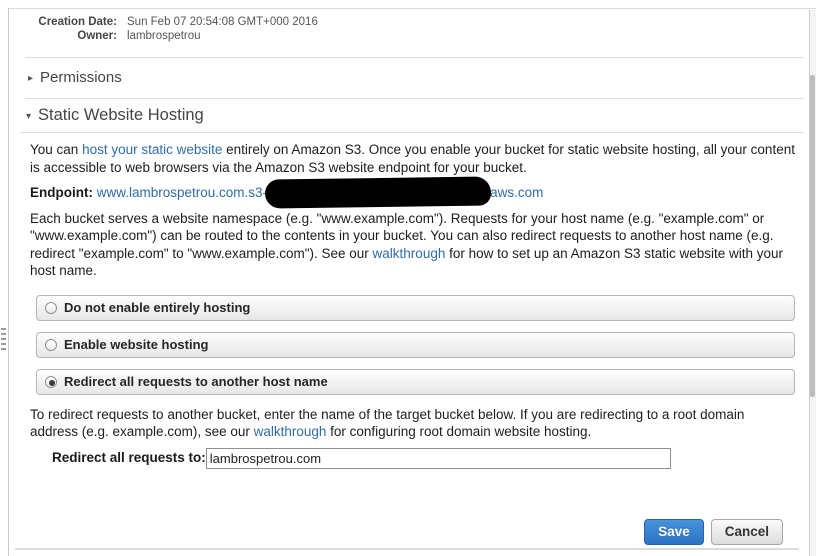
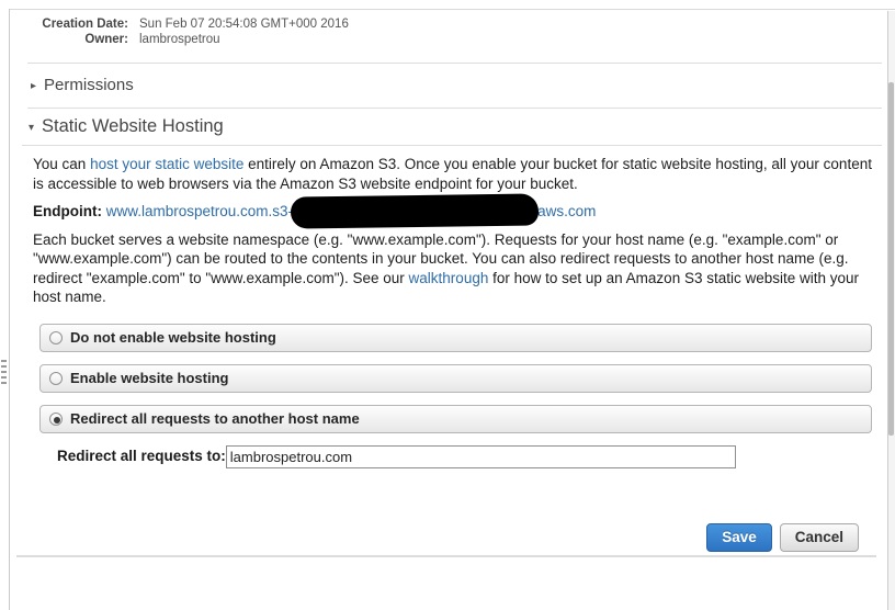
  Creation Date:
  Sun Feb 07 20:54:08 GMT+000 2016
  Owner:
  lambrospetrou
  ▸
  Permissions
  ▾
  Static Website Hosting
  You can host your static website entirely on Amazon S3. Once you enable your bucket for static website hosting, all your content is accessible to web browsers via the Amazon S3 website endpoint for your bucket.
  Endpoint: www.lambrospetrou.com.s3 aws.com
  Each bucket serves a website namespace (e.g. "www.example.com"). Requests for your host name (e.g. "example.com" or "www.example.com") can be routed to the contents in your bucket. You can also redirect requests to another host name (e.g. redirect "example.com" to "www.example.com"). See our walkthrough for how to set up an Amazon S3 static website with your host name.
- Do not enable entirely hosting
+ Do not enable website hosting
  Enable website hosting
  Redirect all requests to another host name
- To redirect requests to another bucket, enter the name of the target bucket below. If you are redirecting to a root domain address (e.g. example.com), see our walkthrough for configuring root domain website hosting.
  Redirect all requests to:
  lambrospetrou.com
  Save
  Cancel
